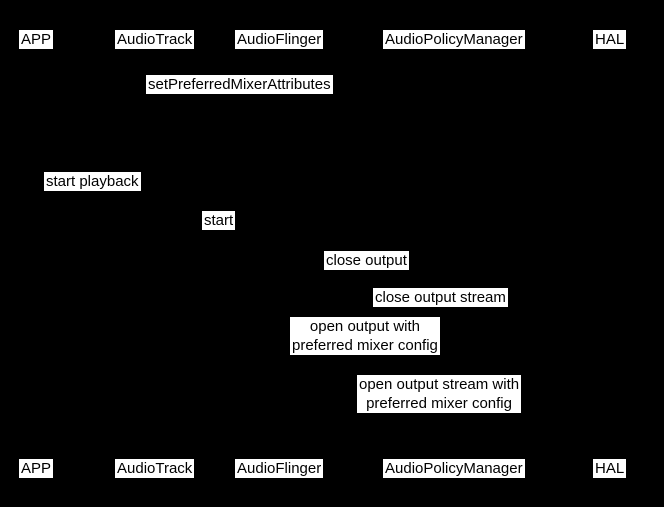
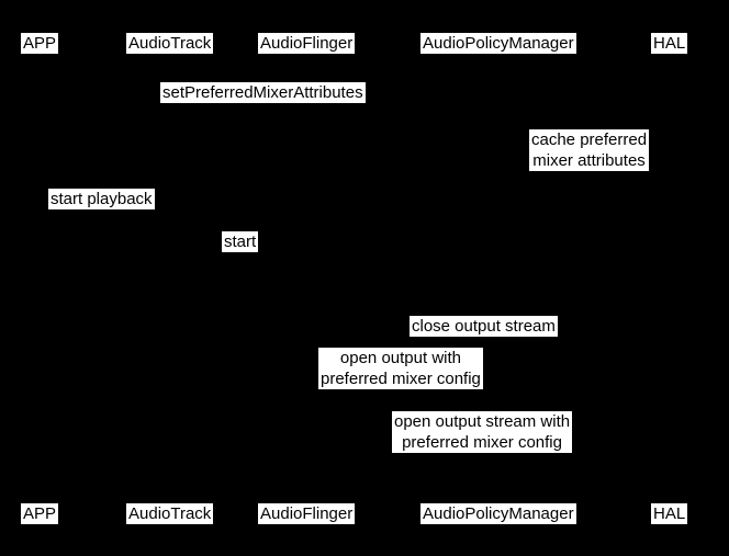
  APP
  AudioTrack
  AudioFlinger
  AudioPolicyManager
  HAL
  setPreferredMixerAttributes
+ cache preferred
+ mixer attributes
  start playback
  start
- close output
  close output stream
  open output with
  preferred mixer config
  open output stream with
  preferred mixer config
  APP
  AudioTrack
  AudioFlinger
  AudioPolicyManager
  HAL
